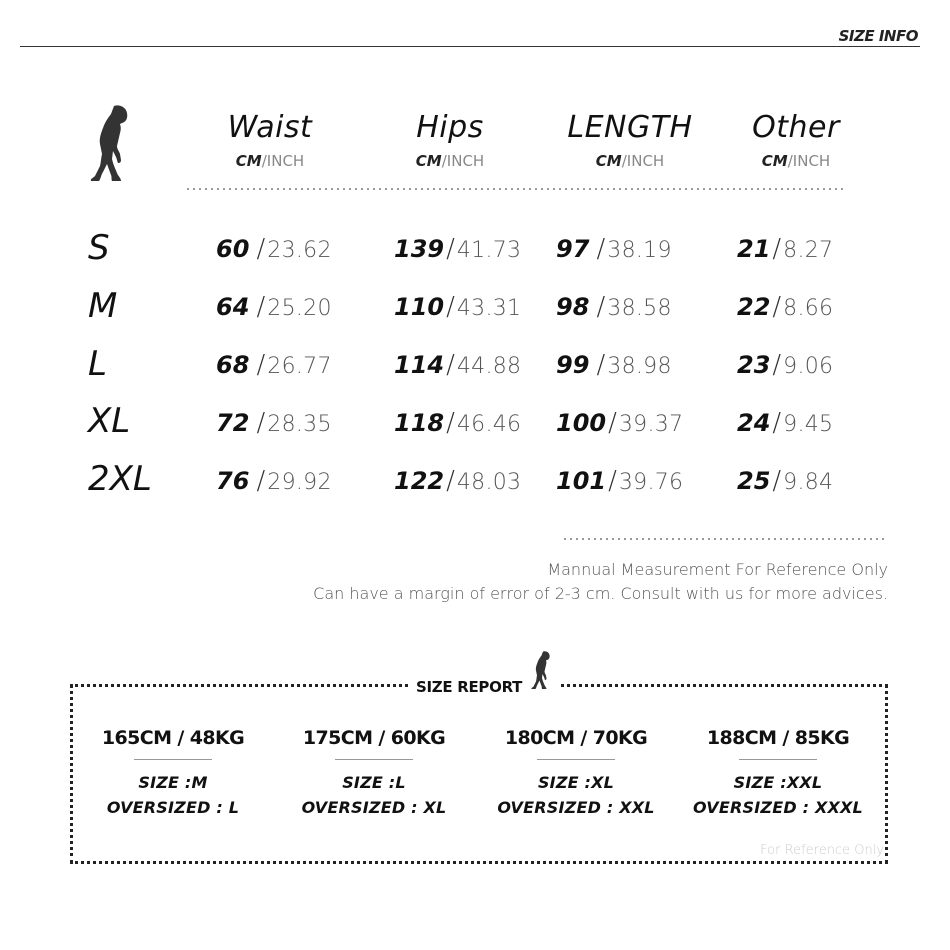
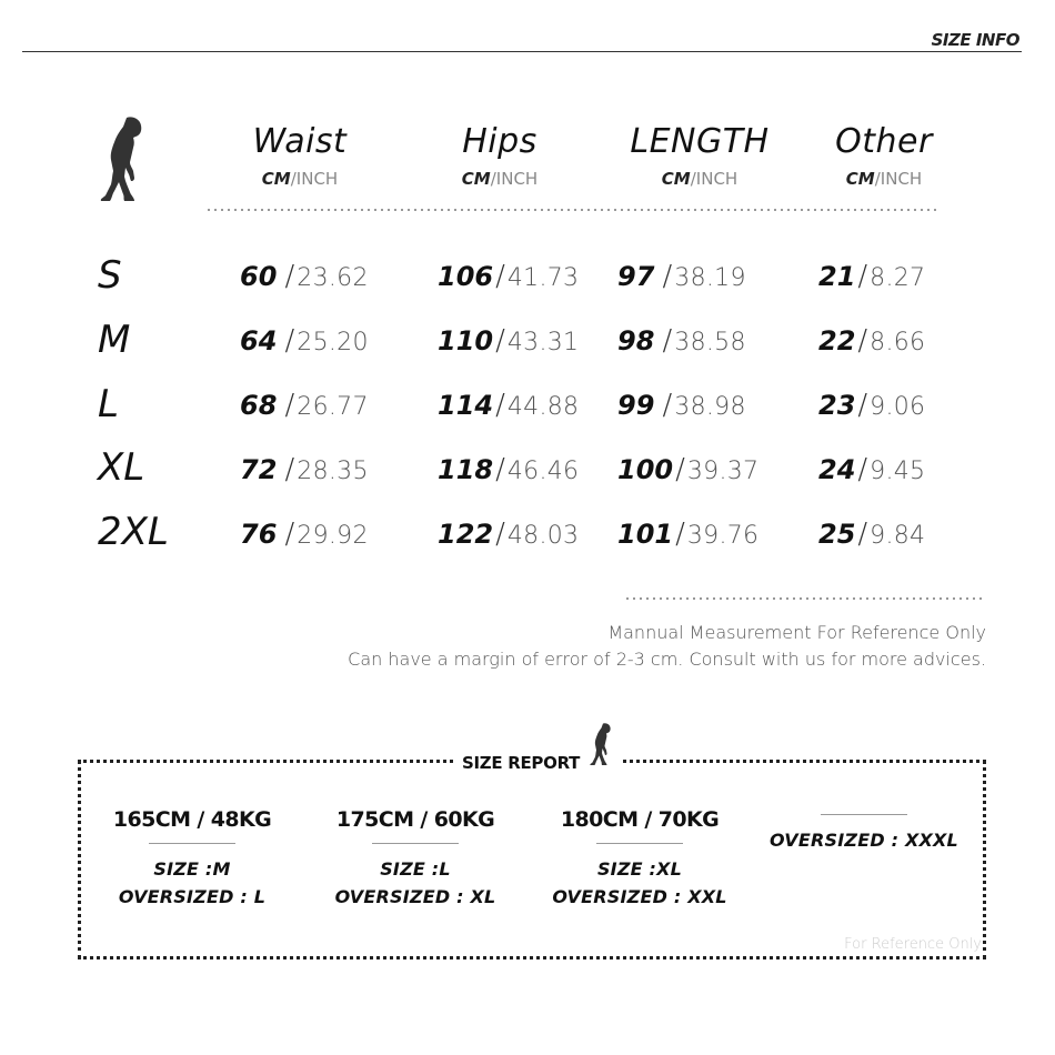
  SIZE INFO
  Waist
  CM/INCH
  Hips
  CM/INCH
  LENGTH
  CM/INCH
  Other
  CM/INCH
  S
  60 /23.62
- 139/41.73
+ 106/41.73
  97 /38.19
  21/8.27
  M
  64 /25.20
  110/43.31
  98 /38.58
  22/8.66
  L
  68 /26.77
  114/44.88
  99 /38.98
  23/9.06
  XL
  72 /28.35
  118/46.46
  100/39.37
  24/9.45
  2XL
  76 /29.92
  122/48.03
  101/39.76
  25/9.84
  Mannual Measurement For Reference Only
  Can have a margin of error of 2-3 cm. Consult with us for more advices.
  SIZE REPORT
  165CM / 48KG
  SIZE :M
  OVERSIZED : L
  175CM / 60KG
  SIZE :L
  OVERSIZED : XL
  180CM / 70KG
  SIZE :XL
  OVERSIZED : XXL
- 188CM / 85KG
- SIZE :XXL
  OVERSIZED : XXXL
  For Reference Only
